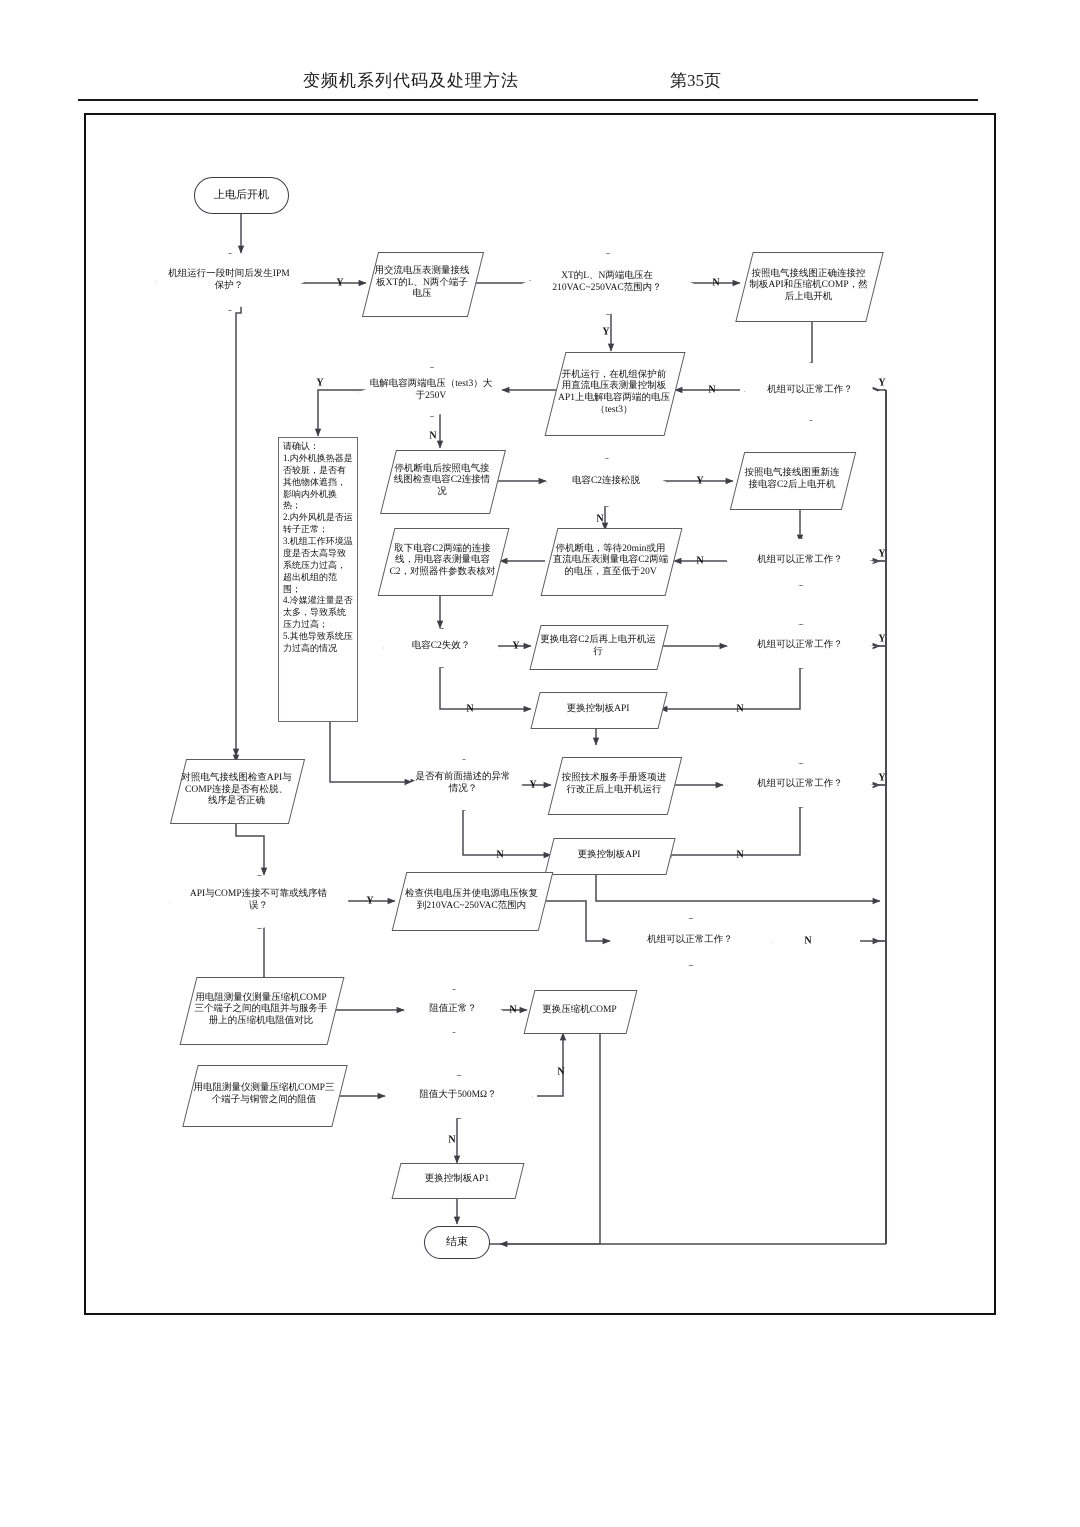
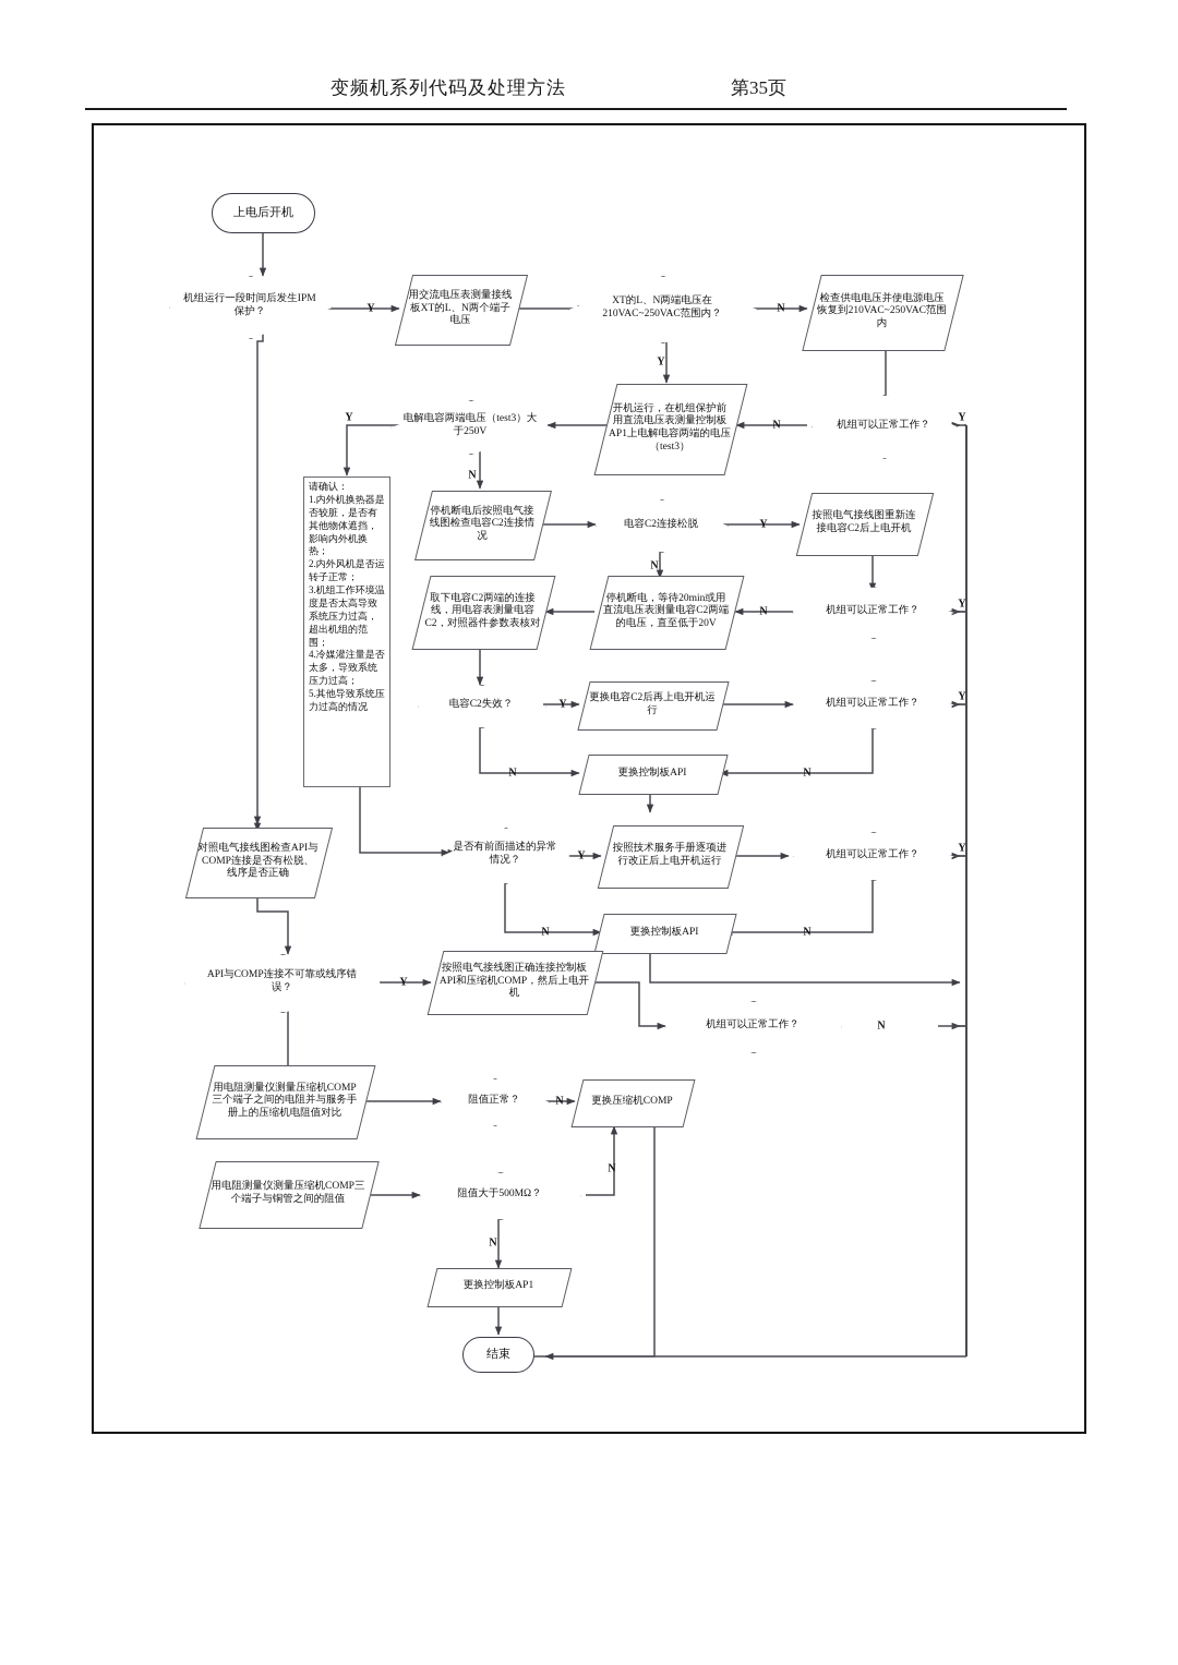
  变频机系列代码及处理方法
  第35页
  上电后开机
  机组运行一段时间后发生IPM保护？
  用交流电压表测量接线板XT的L、N两个端子电压
  XT的L、N两端电压在210VAC~250VAC范围内？
- 按照电气接线图正确连接控制板API和压缩机COMP，然后上电开机
+ 检查供电电压并使电源电压恢复到210VAC~250VAC范围内
  机组可以正常工作？
  开机运行，在机组保护前用直流电压表测量控制板AP1上电解电容两端的电压（test3）
  电解电容两端电压（test3）大于250V
  请确认：
  1.内外机换热器是否较脏，是否有其他物体遮挡，影响内外机换热；
  2.内外风机是否运转子正常；
  3.机组工作环境温度是否太高导致系统压力过高，超出机组的范围；
  4.冷媒灌注量是否太多，导致系统压力过高；
  5.其他导致系统压力过高的情况
  停机断电后按照电气接线图检查电容C2连接情况
  电容C2连接松脱
  按照电气接线图重新连接电容C2后上电开机
  机组可以正常工作？
  取下电容C2两端的连接线，用电容表测量电容C2，对照器件参数表核对
  停机断电，等待20min或用直流电压表测量电容C2两端的电压，直至低于20V
  电容C2失效？
  更换电容C2后再上电开机运行
  机组可以正常工作？
  更换控制板API
  对照电气接线图检查API与COMP连接是否有松脱、线序是否正确
  是否有前面描述的异常情况？
  按照技术服务手册逐项进行改正后上电开机运行
  机组可以正常工作？
  更换控制板API
  API与COMP连接不可靠或线序错误？
- 检查供电电压并使电源电压恢复到210VAC~250VAC范围内
+ 按照电气接线图正确连接控制板API和压缩机COMP，然后上电开机
  机组可以正常工作？
  用电阻测量仪测量压缩机COMP三个端子之间的电阻并与服务手册上的压缩机电阻值对比
  阻值正常？
  更换压缩机COMP
  用电阻测量仪测量压缩机COMP三个端子与铜管之间的阻值
  阻值大于500MΩ？
  更换控制板AP1
  结束
  Y
  N
  Y
  N
  Y
  Y
  N
  Y
  N
  Y
  N
  Y
  N
  Y
  N
  Y
  N
  Y
  N
  Y
  N
  N
  N
  N
